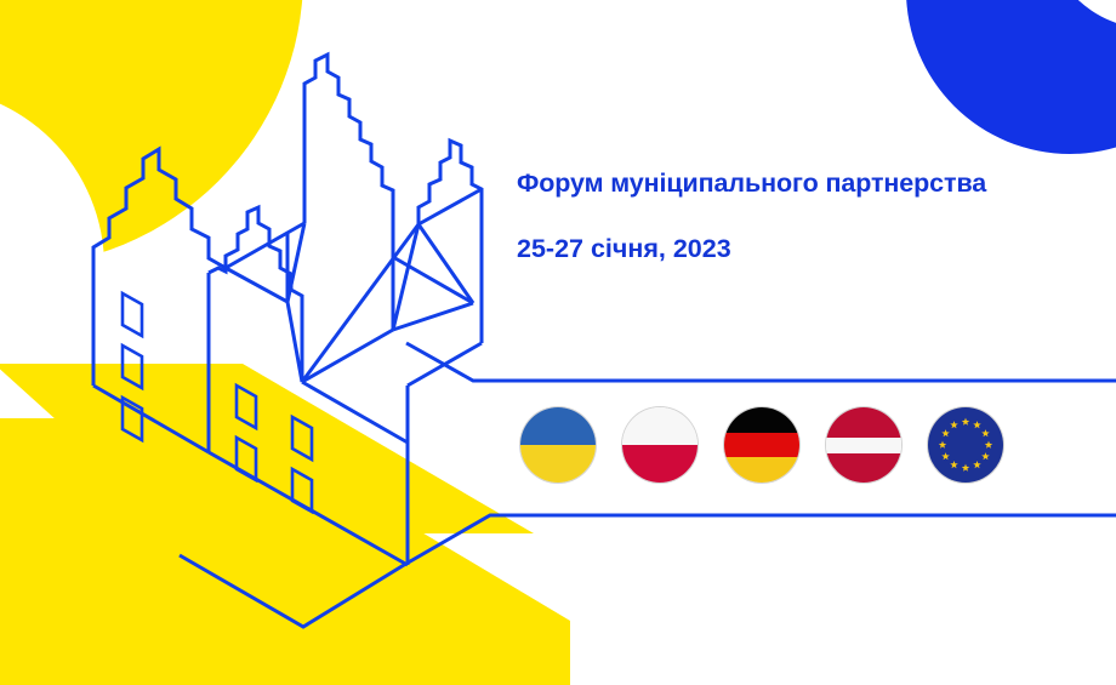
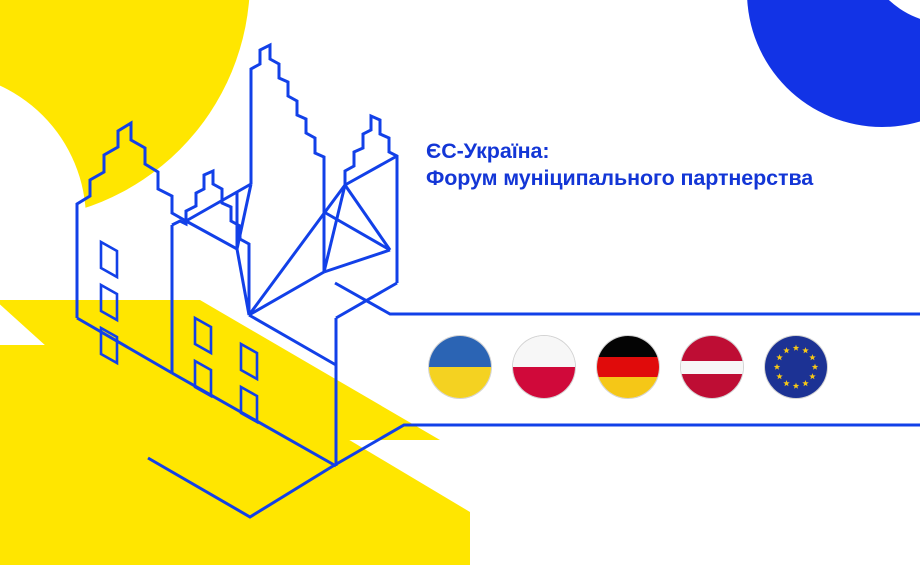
+ ЄС-Україна:
  Форум муніципального партнерства
- 25-27 січня, 2023
